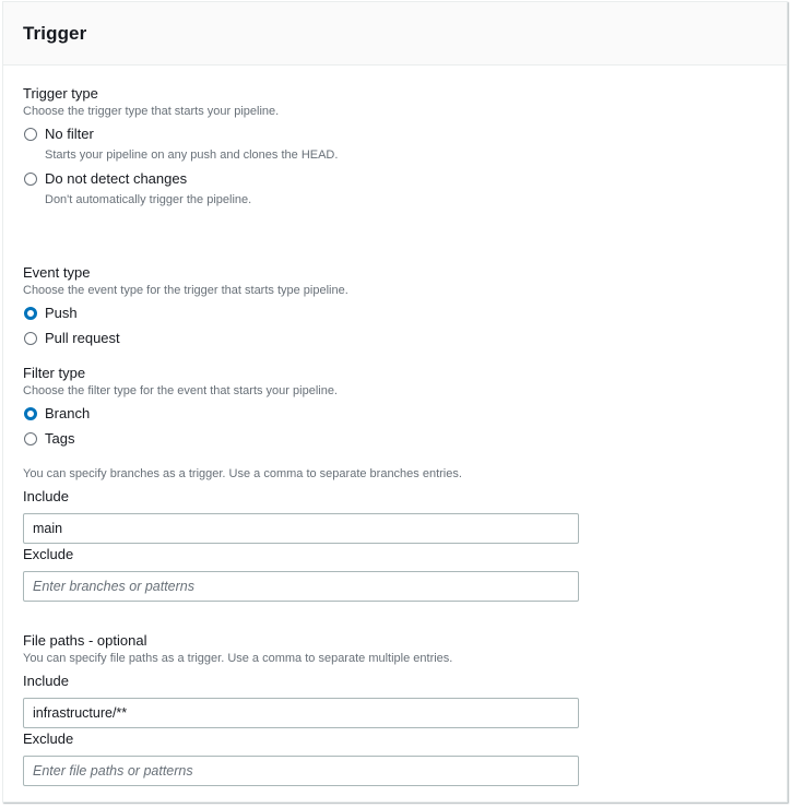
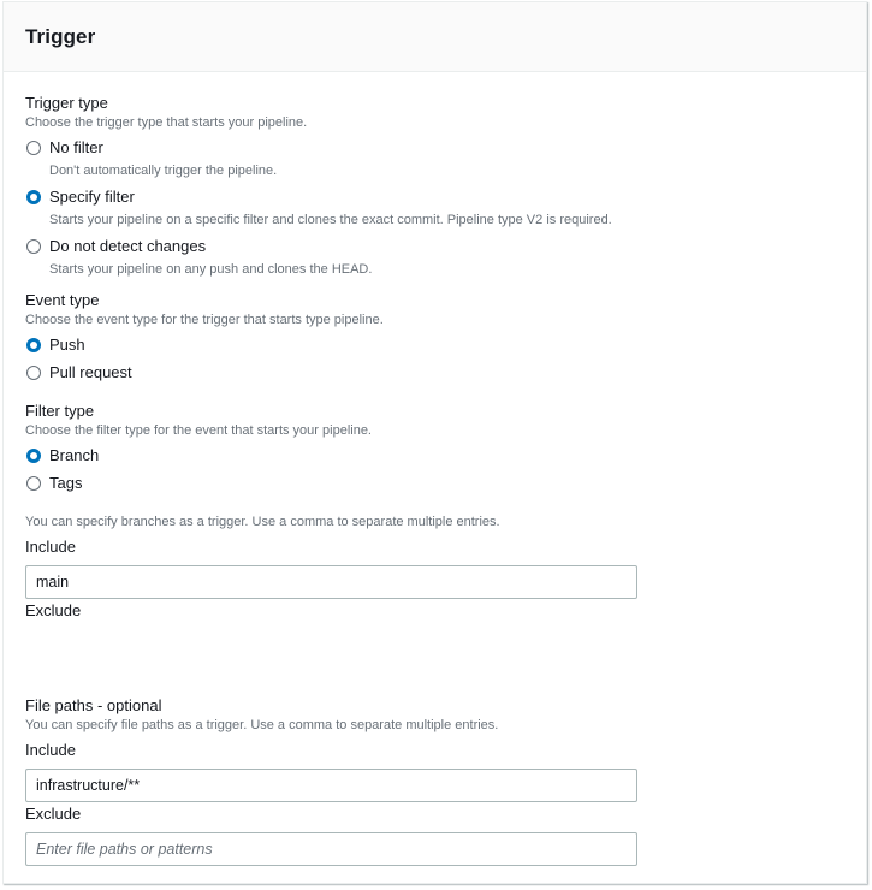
  Trigger
  Trigger type
  Choose the trigger type that starts your pipeline.
  No filter
- Starts your pipeline on any push and clones the HEAD.
+ Don't automatically trigger the pipeline.
+ Specify filter
+ Starts your pipeline on a specific filter and clones the exact commit. Pipeline type V2 is required.
  Do not detect changes
- Don't automatically trigger the pipeline.
+ Starts your pipeline on any push and clones the HEAD.
  Event type
  Choose the event type for the trigger that starts type pipeline.
  Push
  Pull request
  Filter type
  Choose the filter type for the event that starts your pipeline.
  Branch
  Tags
- You can specify branches as a trigger. Use a comma to separate branches entries.
+ You can specify branches as a trigger. Use a comma to separate multiple entries.
  Include
  main
  Exclude
- Enter branches or patterns
  File paths - optional
  You can specify file paths as a trigger. Use a comma to separate multiple entries.
  Include
  infrastructure/**
  Exclude
  Enter file paths or patterns
